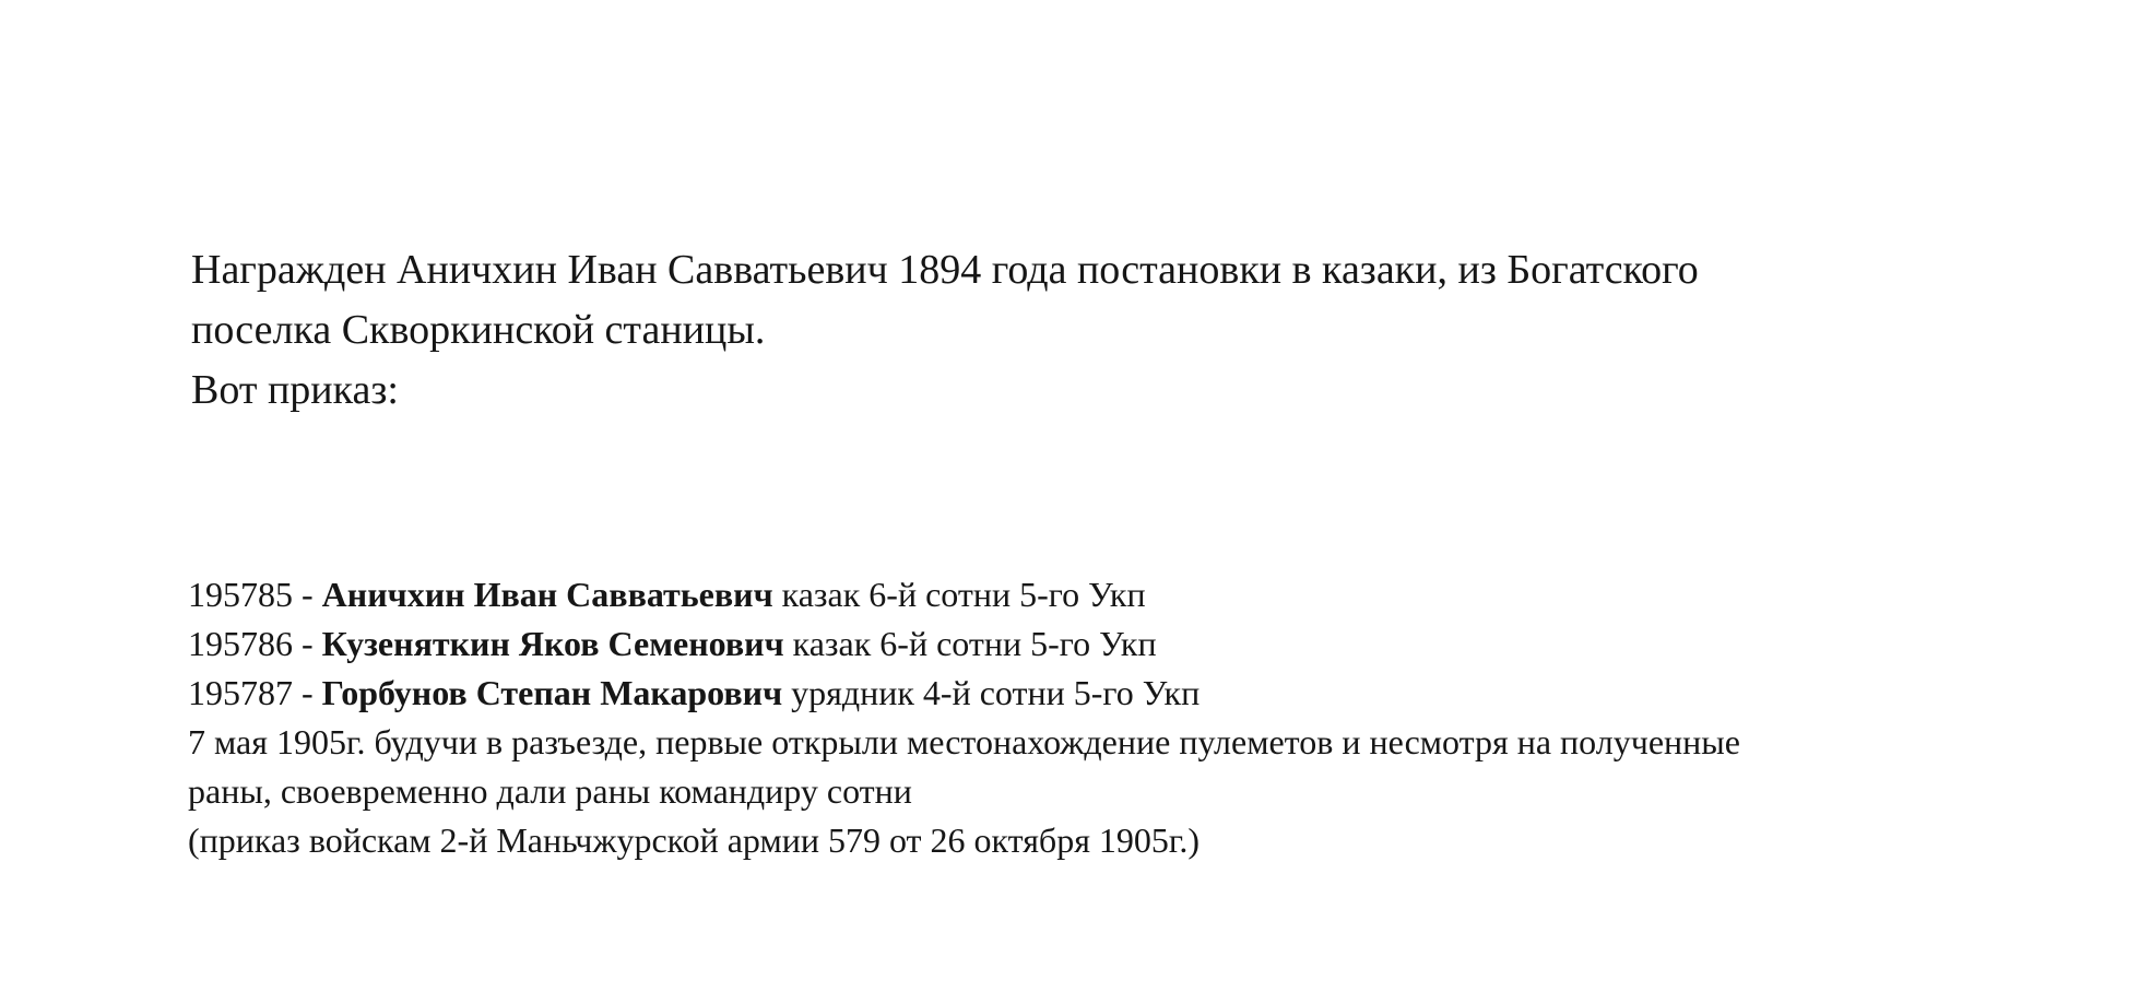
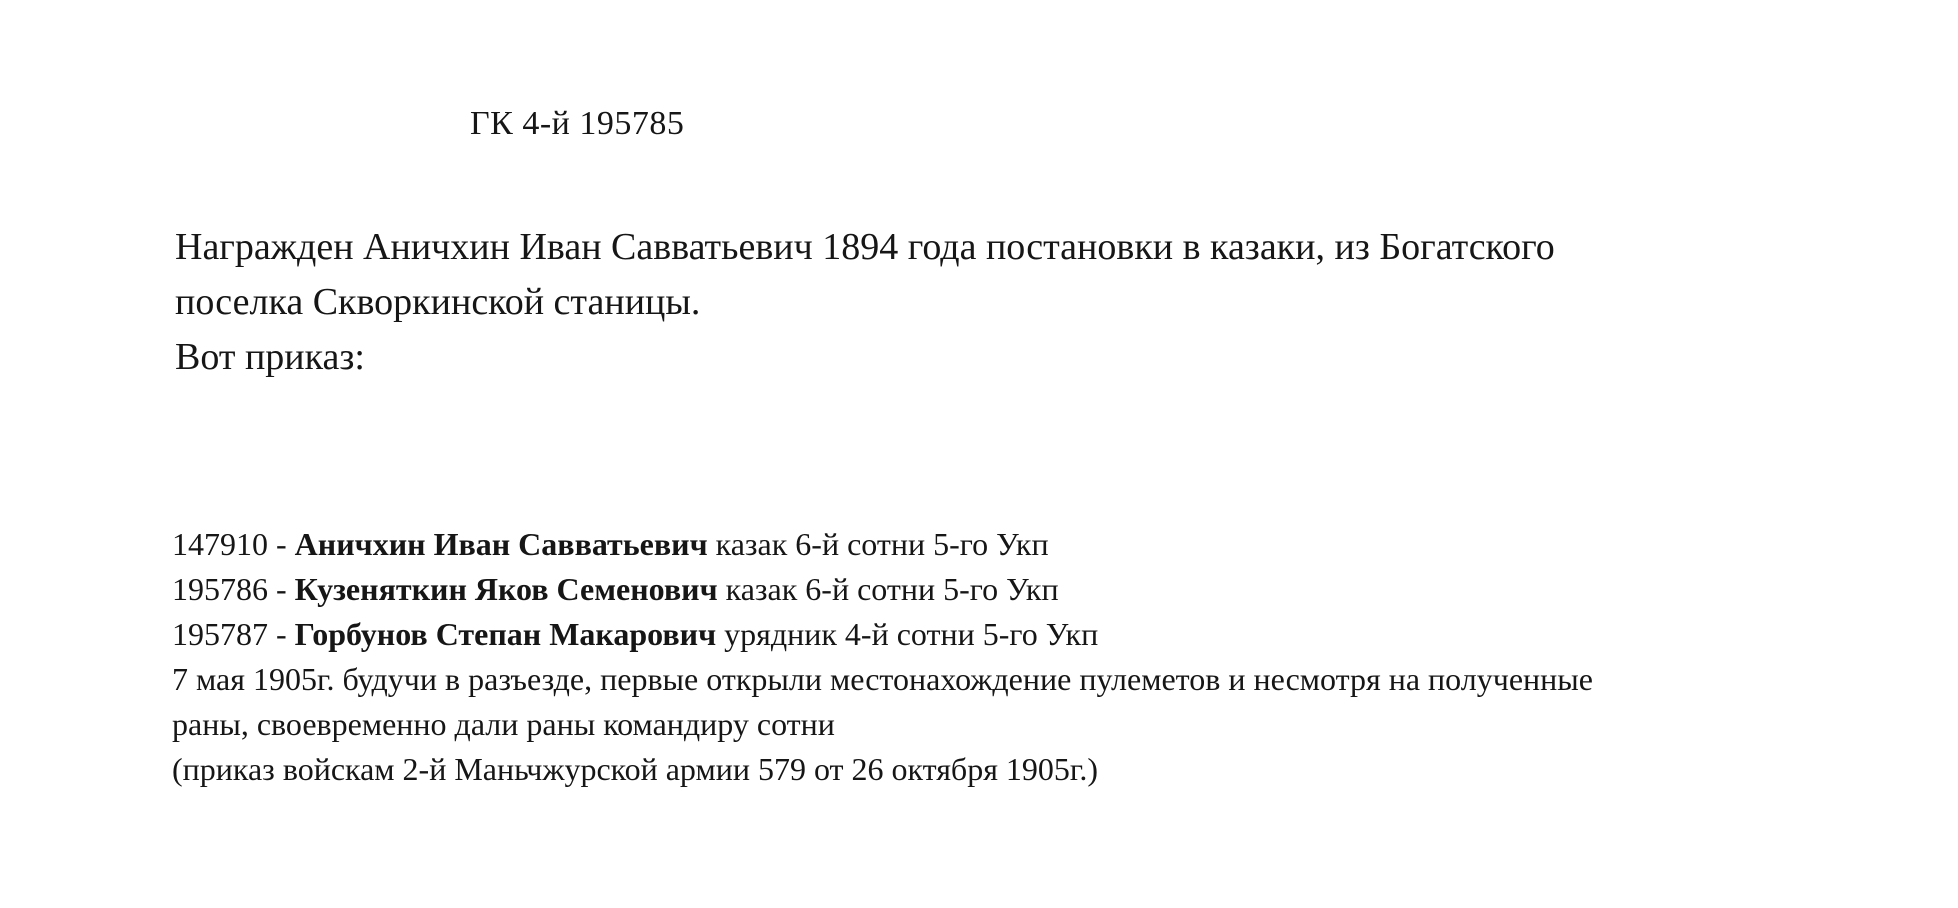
+ ГК 4-й 195785
  Награжден Аничхин Иван Савватьевич 1894 года постановки в казаки, из Богатского
  поселка Скворкинской станицы.
  Вот приказ:
- 195785 - Аничхин Иван Савватьевич казак 6-й сотни 5-го Укп
+ 147910 - Аничхин Иван Савватьевич казак 6-й сотни 5-го Укп
  195786 - Кузеняткин Яков Семенович казак 6-й сотни 5-го Укп
  195787 - Горбунов Степан Макарович урядник 4-й сотни 5-го Укп
  7 мая 1905г. будучи в разъезде, первые открыли местонахождение пулеметов и несмотря на полученные
  раны, своевременно дали раны командиру сотни
  (приказ войскам 2-й Маньчжурской армии 579 от 26 октября 1905г.)
